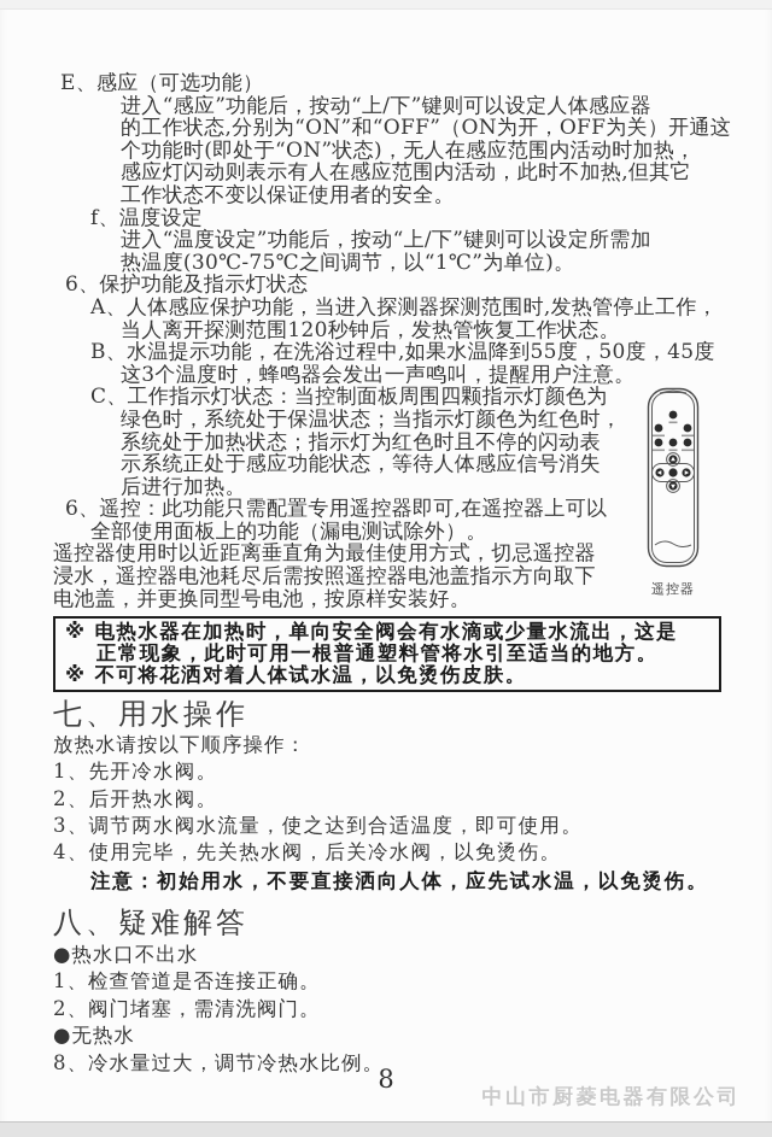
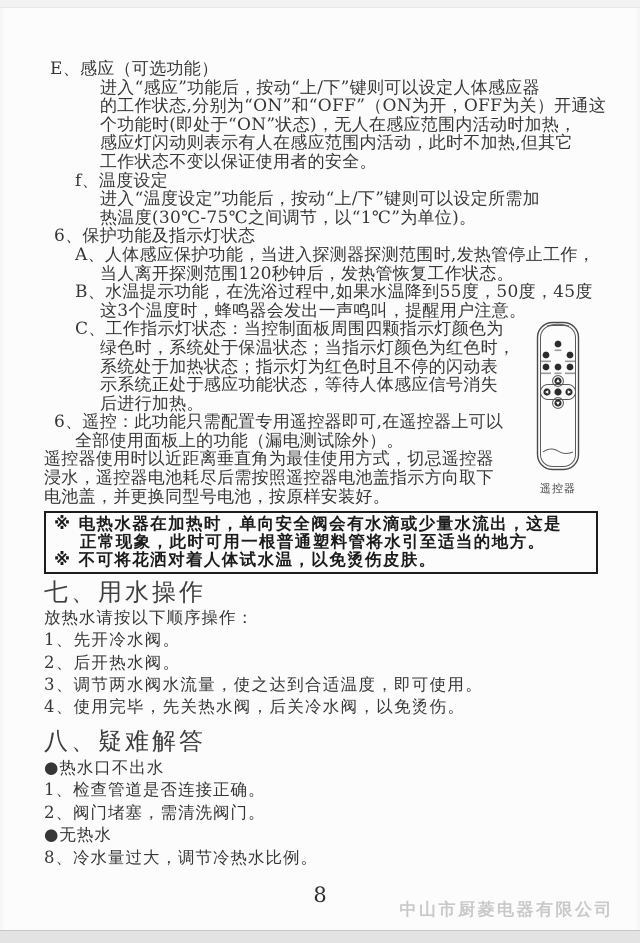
  E、感应（可选功能）
  进入“感应”功能后，按动“上/下”键则可以设定人体感应器
  的工作状态,分别为“ON”和“OFF”（ON为开，OFF为关）开通这
  个功能时(即处于“ON”状态)，无人在感应范围内活动时加热，
  感应灯闪动则表示有人在感应范围内活动，此时不加热,但其它
  工作状态不变以保证使用者的安全。
  f、温度设定
  进入“温度设定”功能后，按动“上/下”键则可以设定所需加
  热温度(30℃-75℃之间调节，以“1℃”为单位)。
  6、保护功能及指示灯状态
  A、人体感应保护功能，当进入探测器探测范围时,发热管停止工作，
  当人离开探测范围120秒钟后，发热管恢复工作状态。
  B、水温提示功能，在洗浴过程中,如果水温降到55度，50度，45度
  这3个温度时，蜂鸣器会发出一声鸣叫，提醒用户注意。
  C、工作指示灯状态：当控制面板周围四颗指示灯颜色为
  绿色时，系统处于保温状态；当指示灯颜色为红色时，
  系统处于加热状态；指示灯为红色时且不停的闪动表
  示系统正处于感应功能状态，等待人体感应信号消失
  后进行加热。
  6、遥控：此功能只需配置专用遥控器即可,在遥控器上可以
  全部使用面板上的功能（漏电测试除外）。
  遥控器使用时以近距离垂直角为最佳使用方式，切忌遥控器
  浸水，遥控器电池耗尽后需按照遥控器电池盖指示方向取下
  电池盖，并更换同型号电池，按原样安装好。
  ※ 电热水器在加热时，单向安全阀会有水滴或少量水流出，这是
  正常现象，此时可用一根普通塑料管将水引至适当的地方。
  ※ 不可将花洒对着人体试水温，以免烫伤皮肤。
  七、用水操作
  放热水请按以下顺序操作：
  1、先开冷水阀。
  2、后开热水阀。
  3、调节两水阀水流量，使之达到合适温度，即可使用。
  4、使用完毕，先关热水阀，后关冷水阀，以免烫伤。
- 注意：初始用水，不要直接洒向人体，应先试水温，以免烫伤。
  八、疑难解答
  ●热水口不出水
  1、检查管道是否连接正确。
  2、阀门堵塞，需清洗阀门。
  ●无热水
  8、冷水量过大，调节冷热水比例。
  遥控器
  8
  中山市厨菱电器有限公司
